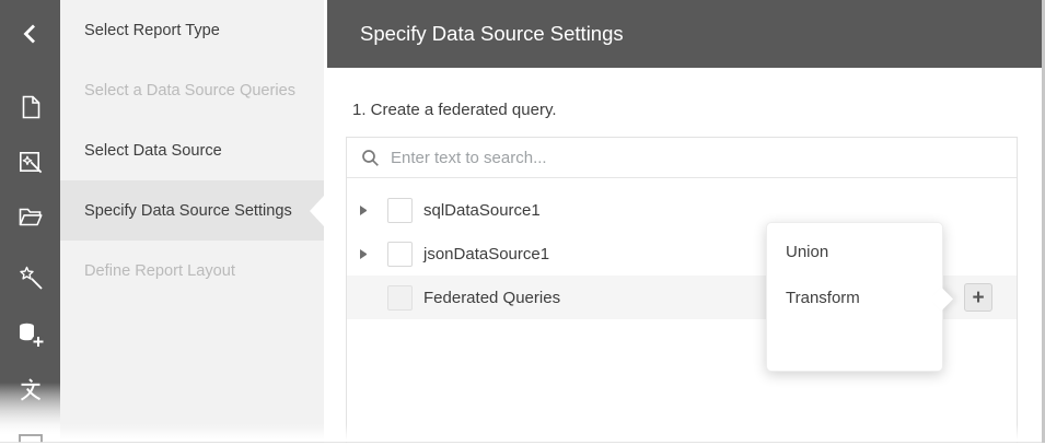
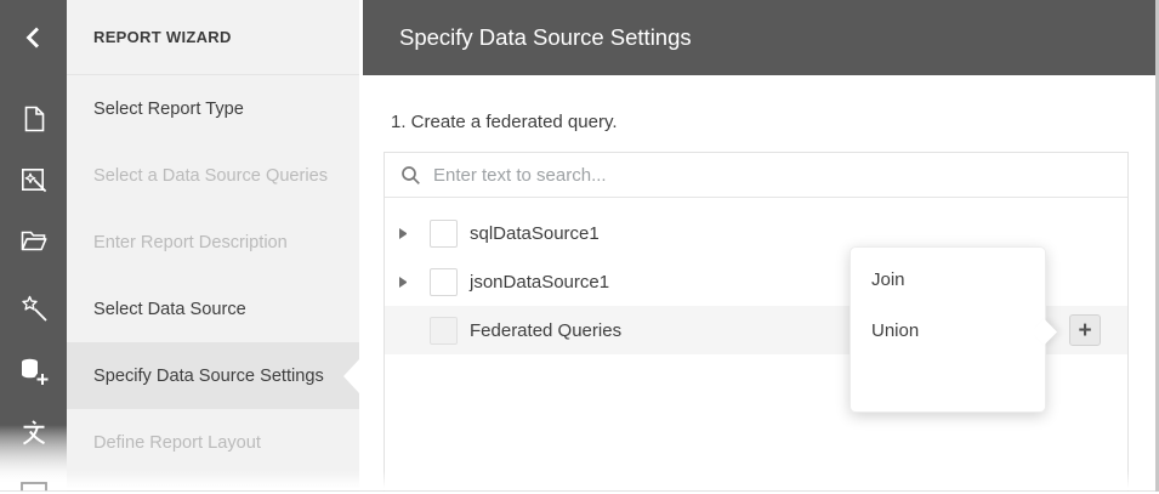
+ REPORT WIZARD
  Select Report Type
  Select a Data Source Queries
+ Enter Report Description
  Select Data Source
  Specify Data Source Settings
  Define Report Layout
  Specify Data Source Settings
  1. Create a federated query.
  Enter text to search...
  sqlDataSource1
  jsonDataSource1
  Federated Queries
  +
+ Join
  Union
- Transform
